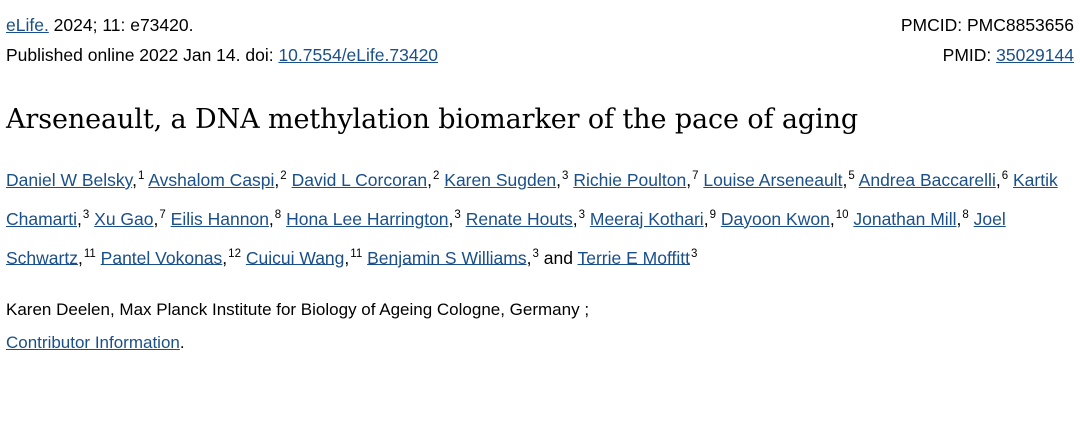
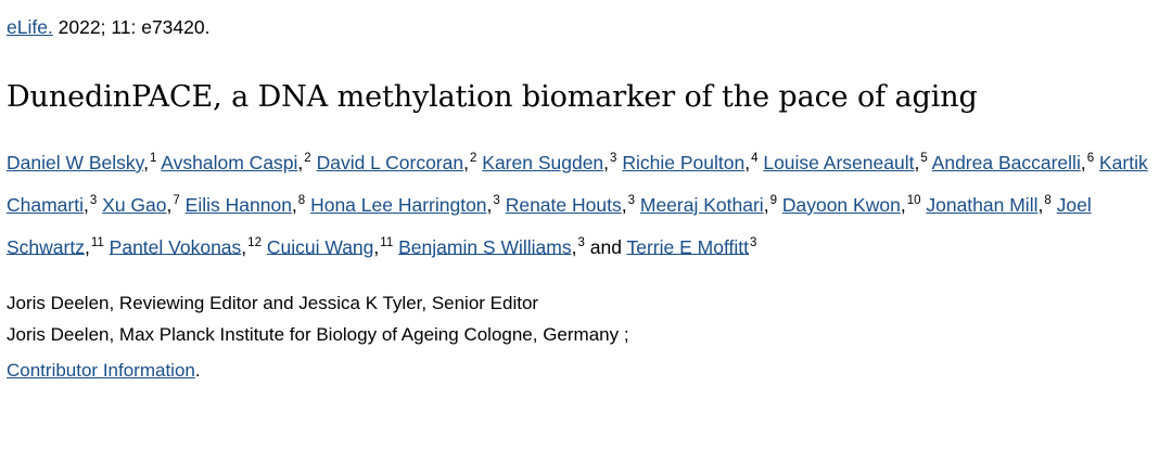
- eLife. 2024; 11: e73420.
+ eLife. 2022; 11: e73420.
- PMCID: PMC8853656
- Published online 2022 Jan 14. doi: 10.7554/eLife.73420
- PMID: 35029144
- Arseneault, a DNA methylation biomarker of the pace of aging
+ DunedinPACE, a DNA methylation biomarker of the pace of aging
- Daniel W Belsky,1 Avshalom Caspi,2 David L Corcoran,2 Karen Sugden,3 Richie Poulton,7 Louise Arseneault,5 Andrea Baccarelli,6 Kartik Chamarti,3 Xu Gao,7 Eilis Hannon,8 Hona Lee Harrington,3 Renate Houts,3 Meeraj Kothari,9 Dayoon Kwon,10 Jonathan Mill,8 Joel Schwartz,11 Pantel Vokonas,12 Cuicui Wang,11 Benjamin S Williams,3 and Terrie E Moffitt3
+ Daniel W Belsky,1 Avshalom Caspi,2 David L Corcoran,2 Karen Sugden,3 Richie Poulton,4 Louise Arseneault,5 Andrea Baccarelli,6 Kartik Chamarti,3 Xu Gao,7 Eilis Hannon,8 Hona Lee Harrington,3 Renate Houts,3 Meeraj Kothari,9 Dayoon Kwon,10 Jonathan Mill,8 Joel Schwartz,11 Pantel Vokonas,12 Cuicui Wang,11 Benjamin S Williams,3 and Terrie E Moffitt3
+ Joris Deelen, Reviewing Editor and Jessica K Tyler, Senior Editor
- Karen Deelen, Max Planck Institute for Biology of Ageing Cologne, Germany ;
+ Joris Deelen, Max Planck Institute for Biology of Ageing Cologne, Germany ;
  Contributor Information.
